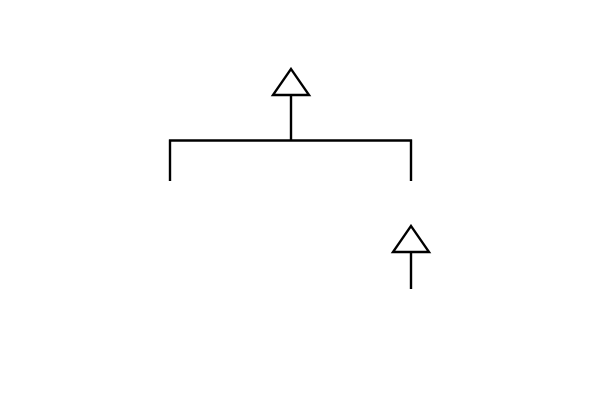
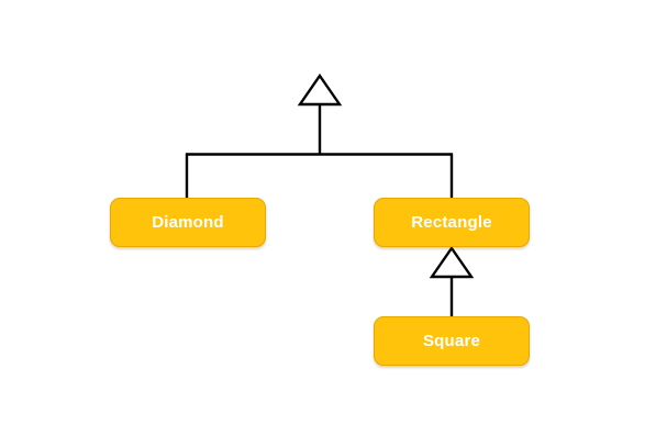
+ Diamond
+ Rectangle
+ Square
